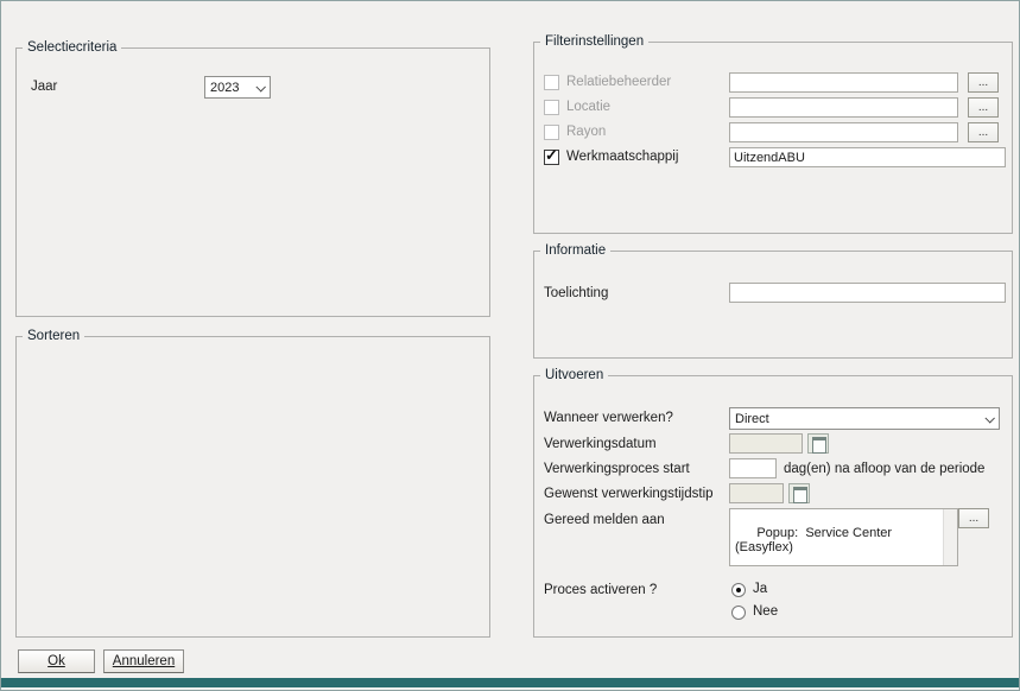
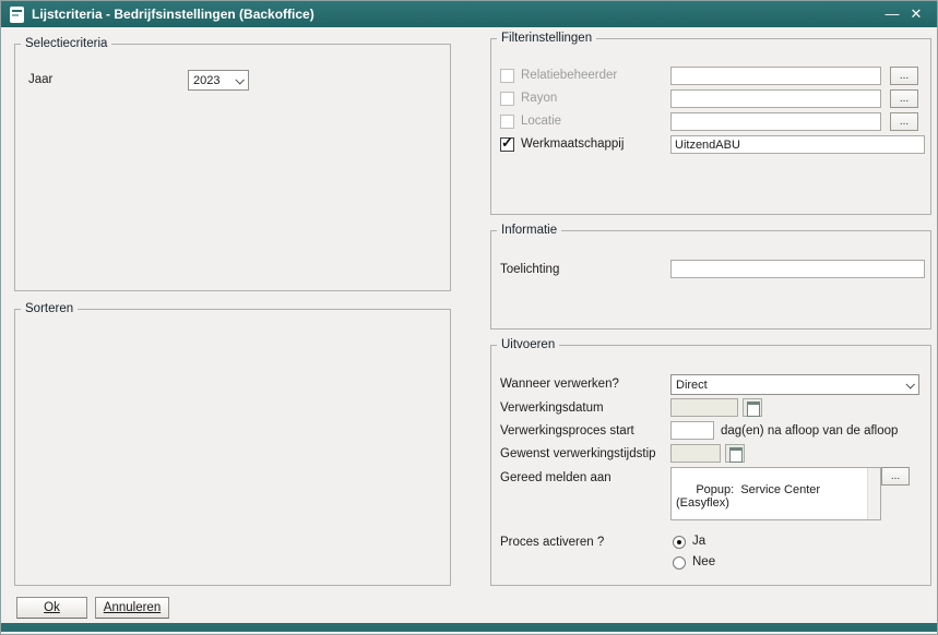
+ Lijstcriteria - Bedrijfsinstellingen (Backoffice)
+ —
+ ✕
  Selectiecriteria
  Jaar
  2023
  Sorteren
  Filterinstellingen
  Relatiebeheerder
  ...
- Locatie
+ Rayon
  ...
- Rayon
+ Locatie
  ...
  ✓
  Werkmaatschappij
  UitzendABU
  Informatie
  Toelichting
  Uitvoeren
  Wanneer verwerken?
  Direct
  Verwerkingsdatum
  Verwerkingsproces start
- dag(en) na afloop van de periode
+ dag(en) na afloop van de afloop
  Gewenst verwerkingstijdstip
  Gereed melden aan
  Popup: Service Center (Easyflex)
  ...
  Proces activeren ?
  Ja
  Nee
  Ok
  Annuleren
